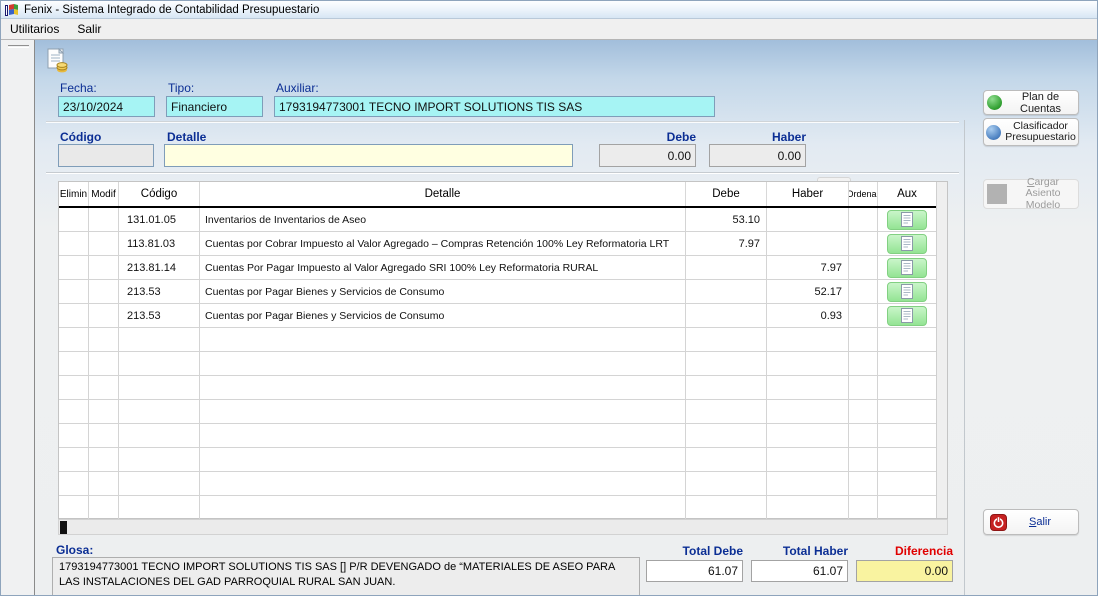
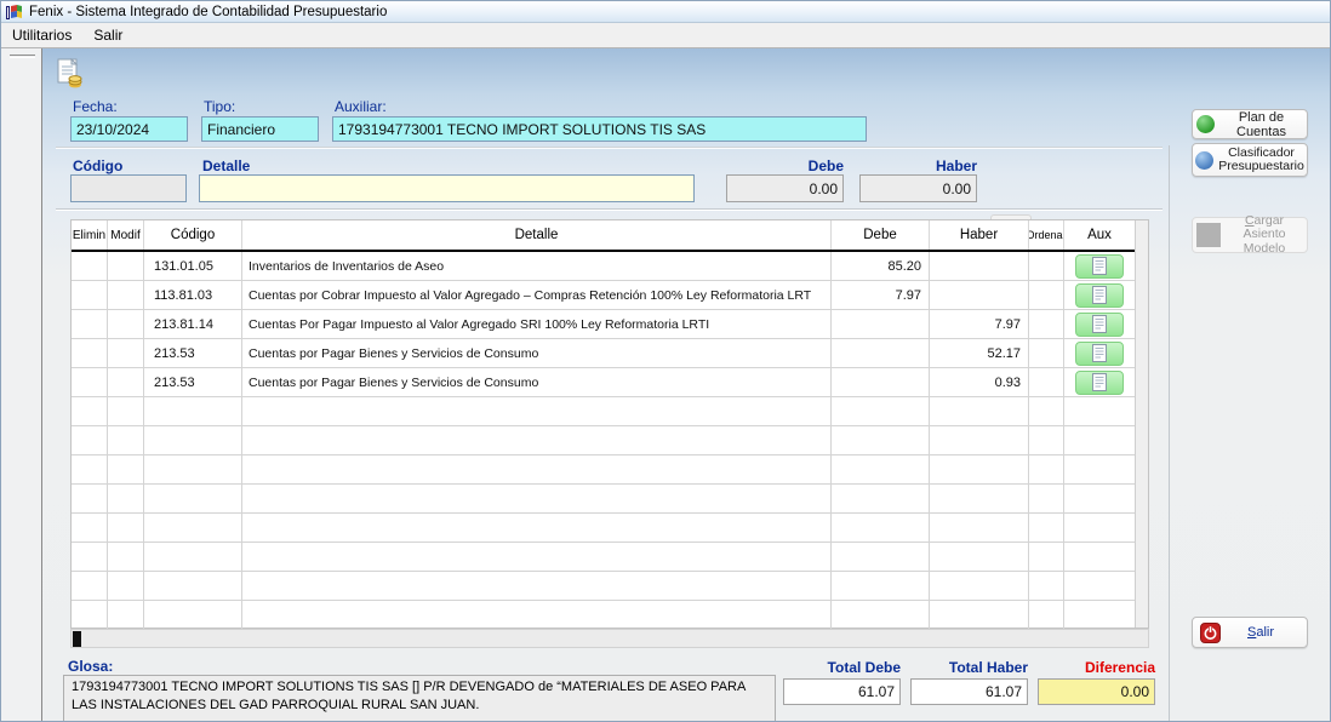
  Fenix - Sistema Integrado de Contabilidad Presupuestario
  Utilitarios
  Salir
  Fecha:
  23/10/2024
  Tipo:
  Financiero
  Auxiliar:
  1793194773001 TECNO IMPORT SOLUTIONS TIS SAS
  Código
  Detalle
  Debe
  0.00
  Haber
  0.00
  Elimin
  Modif
  Código
  Detalle
  Debe
  Haber
  Ordena
  Aux
  131.01.05
  Inventarios de Inventarios de Aseo
- 53.10
+ 85.20
  113.81.03
  Cuentas por Cobrar Impuesto al Valor Agregado – Compras Retención 100% Ley Reformatoria LRT
  7.97
  213.81.14
- Cuentas Por Pagar Impuesto al Valor Agregado SRI 100% Ley Reformatoria RURAL
+ Cuentas Por Pagar Impuesto al Valor Agregado SRI 100% Ley Reformatoria LRTI
  7.97
  213.53
  Cuentas por Pagar Bienes y Servicios de Consumo
  52.17
  213.53
  Cuentas por Pagar Bienes y Servicios de Consumo
  0.93
  Glosa:
  1793194773001 TECNO IMPORT SOLUTIONS TIS SAS [] P/R DEVENGADO de “MATERIALES DE ASEO PARA LAS INSTALACIONES DEL GAD PARROQUIAL RURAL SAN JUAN.
  Total Debe
  61.07
  Total Haber
  61.07
  Diferencia
  0.00
  Plan de Cuentas
  Clasificador
  Presupuestario
  Cargar Asiento
  Modelo
  Salir
